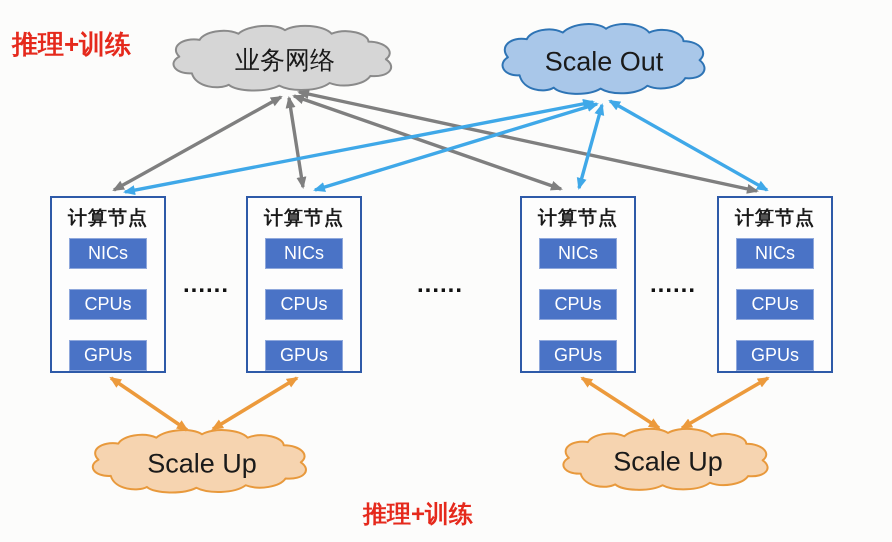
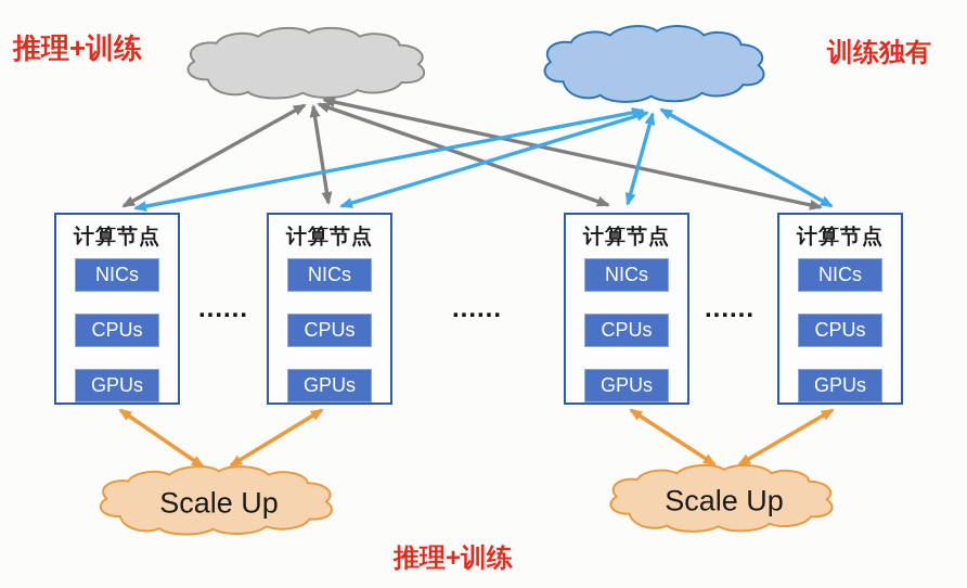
- 业务网络
- Scale Out
  Scale Up
  Scale Up
  计算节点
  NICs
  CPUs
  GPUs
  计算节点
  NICs
  CPUs
  GPUs
  计算节点
  NICs
  CPUs
  GPUs
  计算节点
  NICs
  CPUs
  GPUs
  ......
  ......
  ......
  推理+训练
+ 训练独有
  推理+训练
